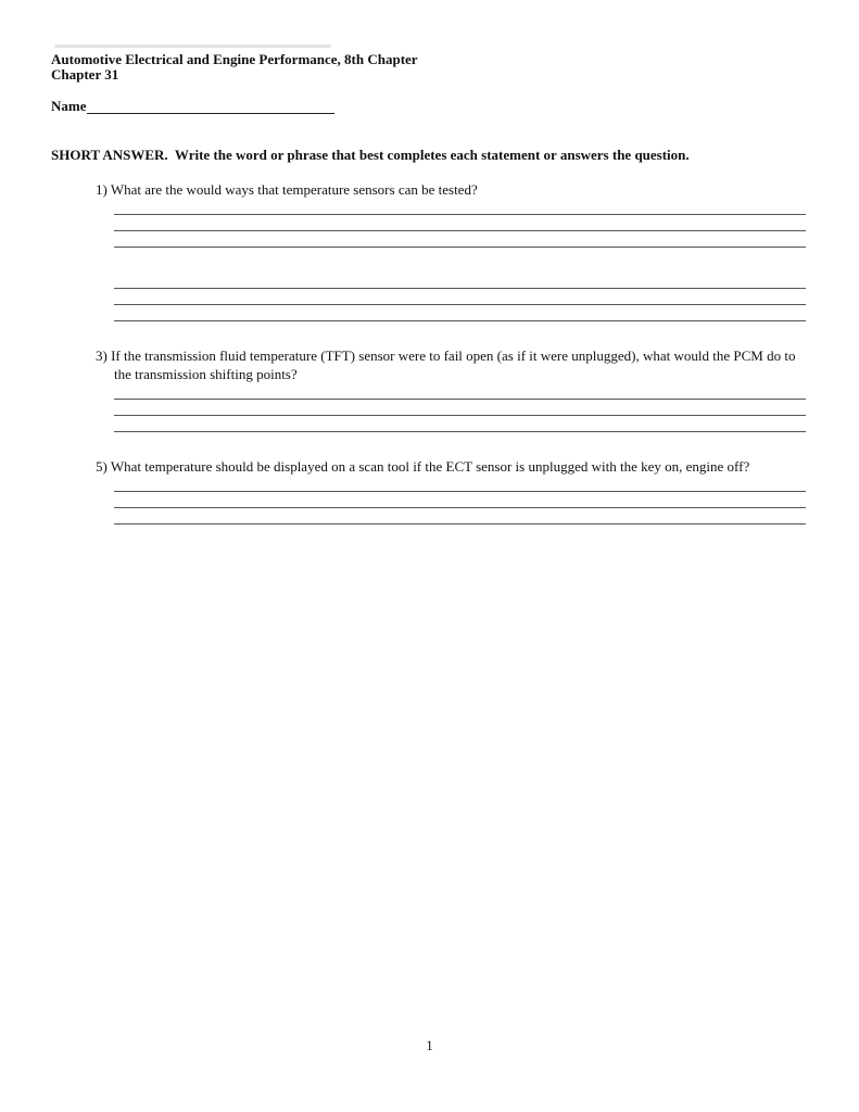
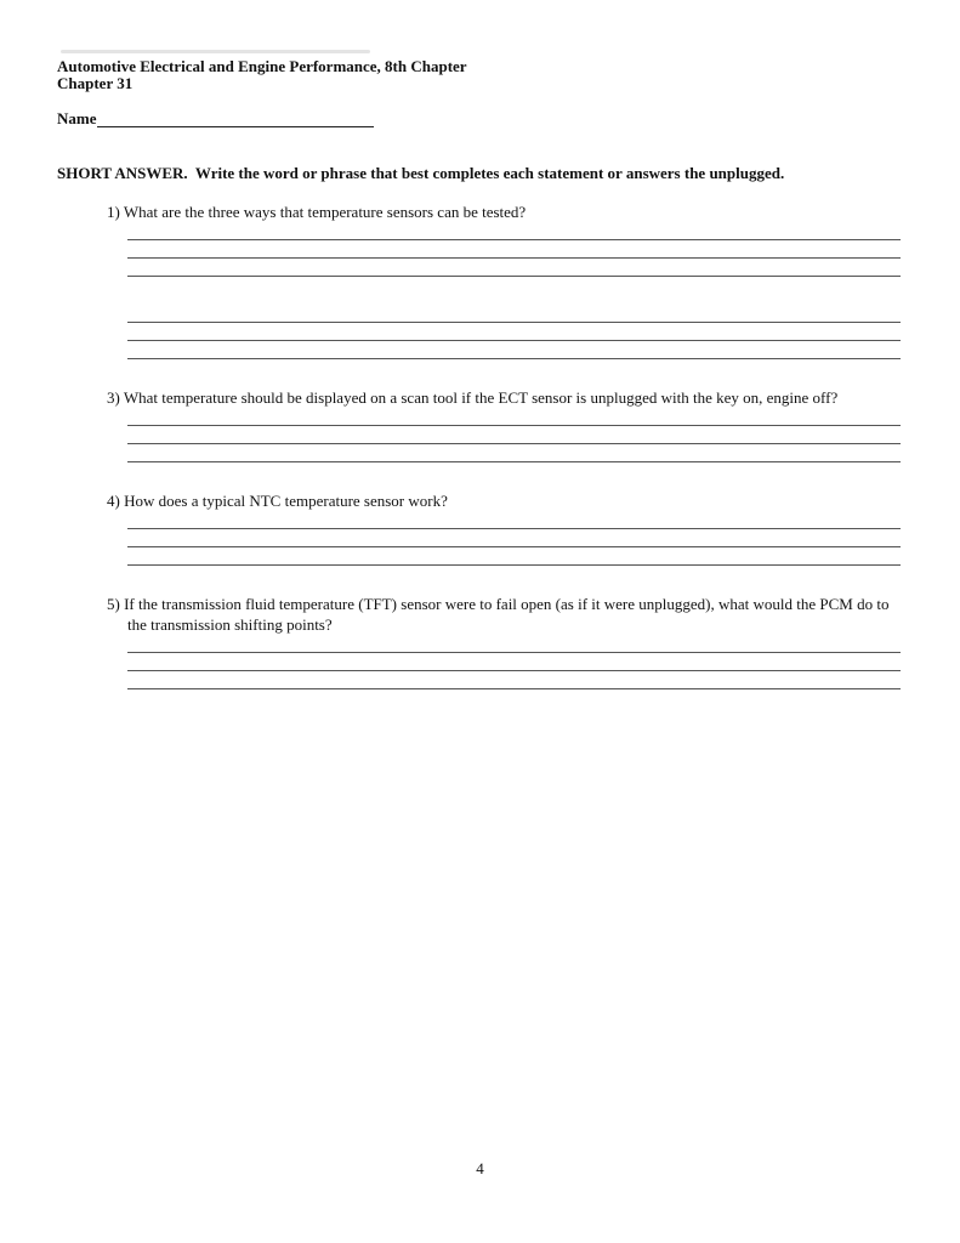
  Automotive Electrical and Engine Performance, 8th Chapter
  Chapter 31
  Name
- SHORT ANSWER. Write the word or phrase that best completes each statement or answers the question.
+ SHORT ANSWER. Write the word or phrase that best completes each statement or answers the unplugged.
- 1) What are the would ways that temperature sensors can be tested?
+ 1) What are the three ways that temperature sensors can be tested?
- 3) If the transmission fluid temperature (TFT) sensor were to fail open (as if it were unplugged), what would the PCM do to the transmission shifting points?
+ 3) What temperature should be displayed on a scan tool if the ECT sensor is unplugged with the key on, engine off?
+ 4) How does a typical NTC temperature sensor work?
- 5) What temperature should be displayed on a scan tool if the ECT sensor is unplugged with the key on, engine off?
+ 5) If the transmission fluid temperature (TFT) sensor were to fail open (as if it were unplugged), what would the PCM do to the transmission shifting points?
- 1
+ 4
